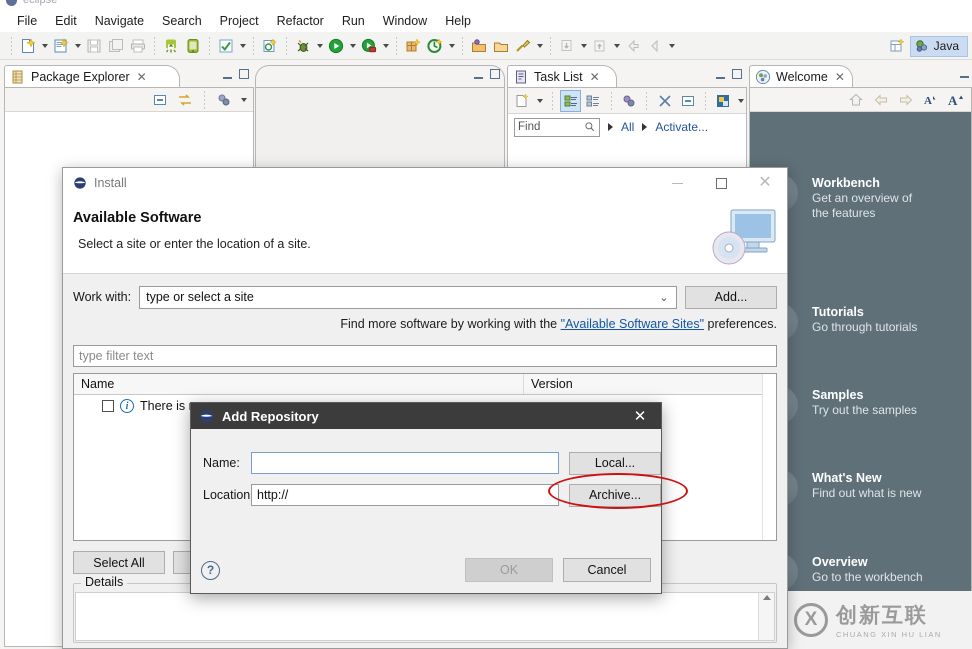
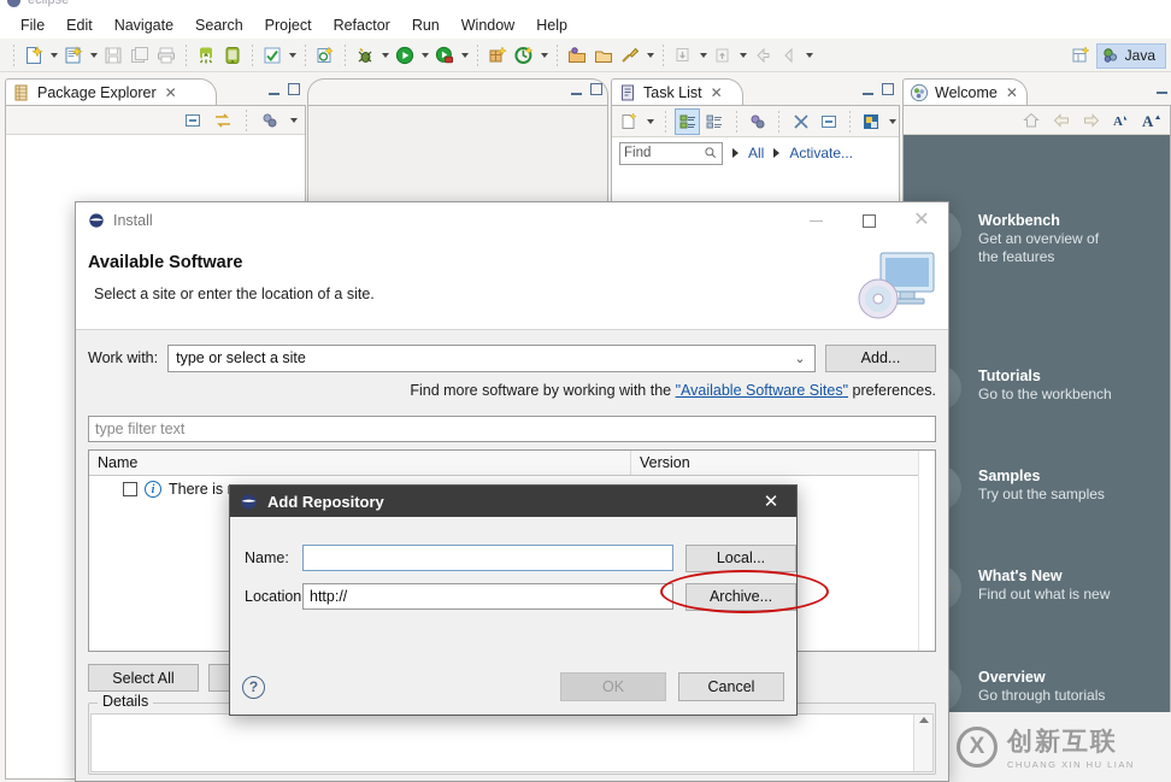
  eclipse
  File
  Edit
  Navigate
  Search
  Project
  Refactor
  Run
  Window
  Help
  Java
  Package Explorer
  ✕
  Task List
  ✕
  Find
  All
  Activate...
  Welcome
  ✕
  A
  A
  Workbench
  Get an overview of the features
  Tutorials
- Go through tutorials
+ Go to the workbench
  Samples
  Try out the samples
  What's New
  Find out what is new
  Overview
- Go to the workbench
+ Go through tutorials
  X
  创新互联
  CHUANG XIN HU LIAN
  Install
  ✕
  Available Software
  Select a site or enter the location of a site.
  Work with:
  type or select a site
  ⌄
  Add...
  Find more software by working with the "Available Software Sites" preferences.
  type filter text
  Name
  Version
  i
  There is
  Select All
  Details
  Add Repository
  ✕
  Name:
  Local...
  Location
  http://
  Archive...
  ?
  OK
  Cancel
